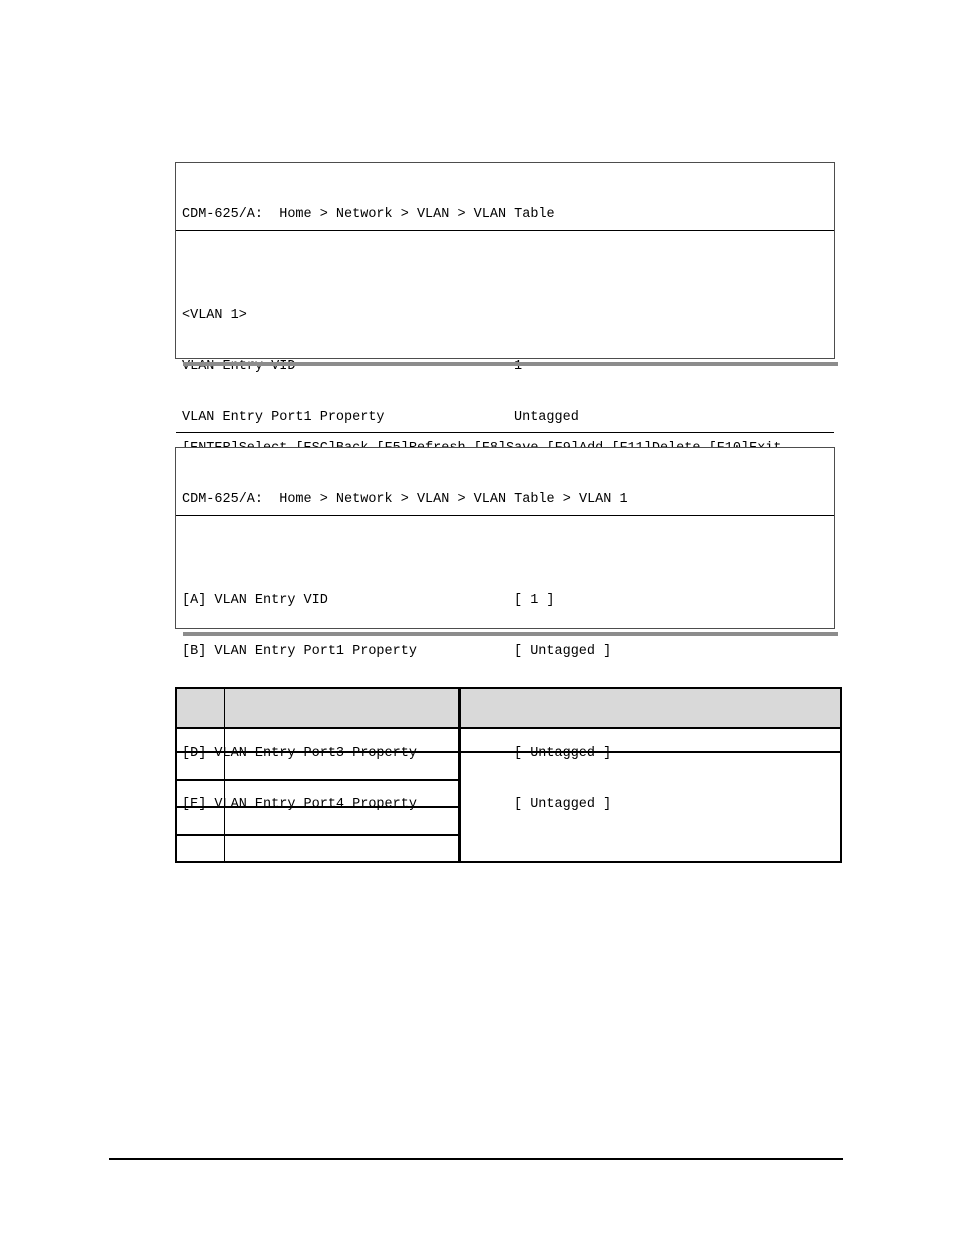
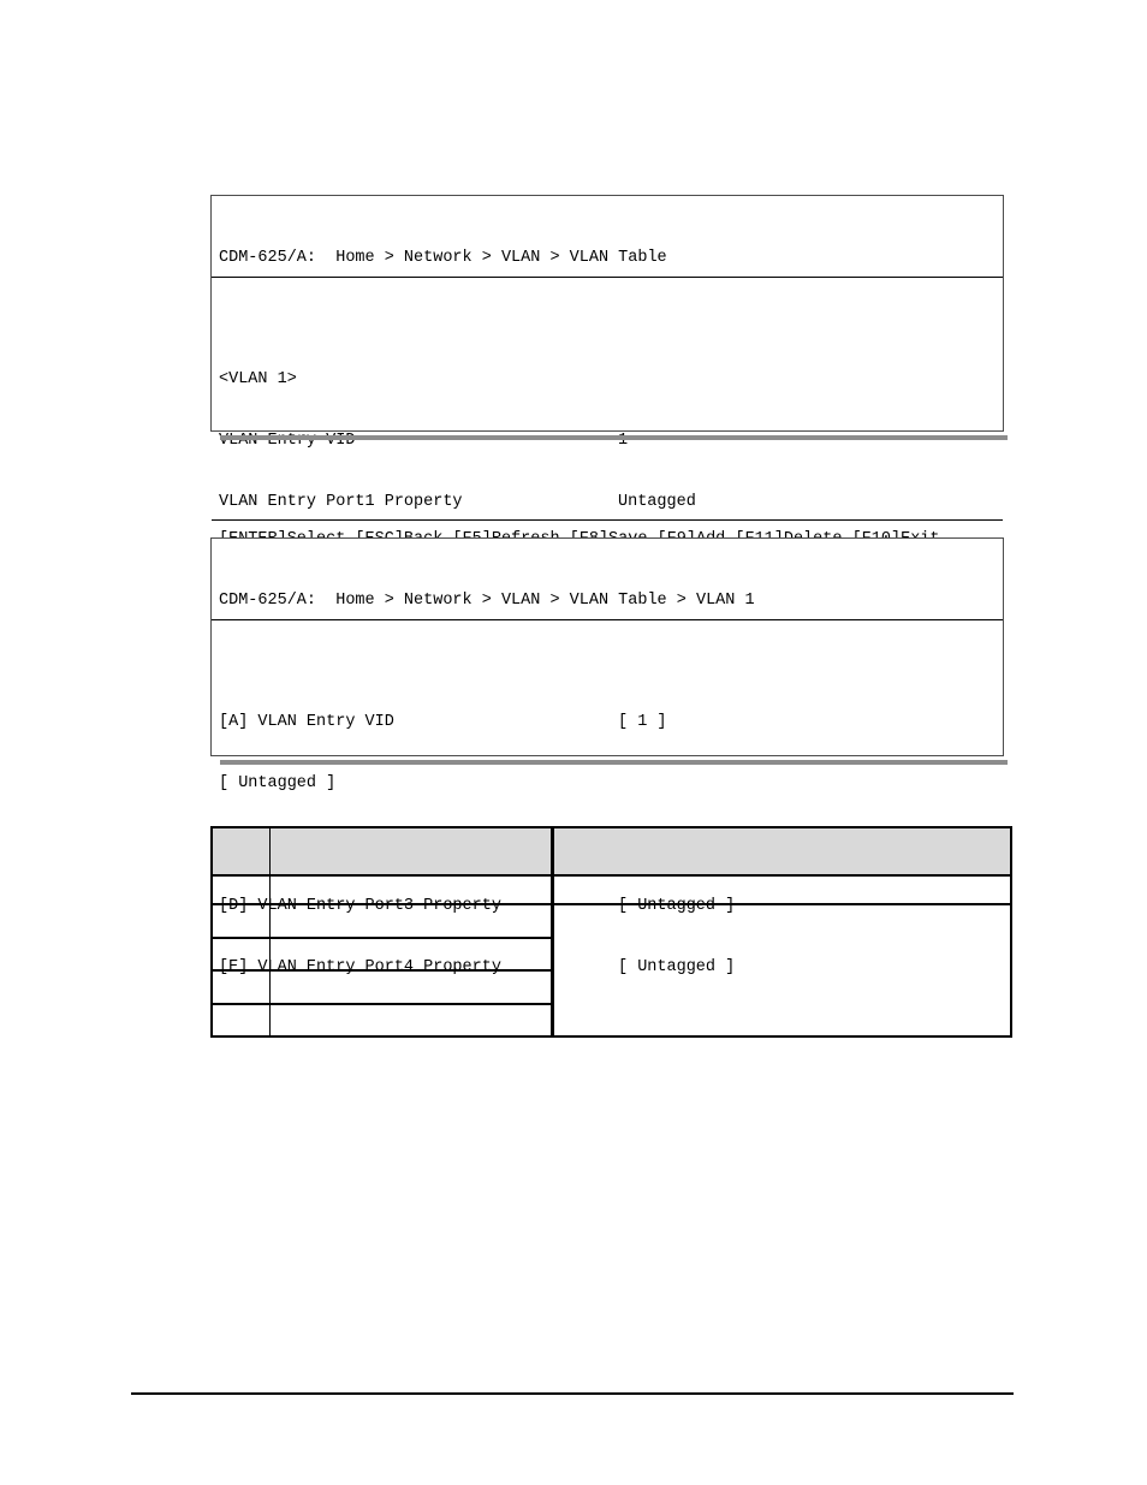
  CDM-625/A: Home > Network > VLAN > VLAN Table
  <VLAN 1>
  VLAN Entry VID
  1
  VLAN Entry Port1 Property
  Untagged
  CDM-625/A: Home > Network > VLAN > VLAN Table > VLAN 1
  [A] VLAN Entry VID
  [ 1 ]
- [B] VLAN Entry Port1 Property
  [ Untagged ]
  [D] VLAN Entry Port3 Property
  [ Untagged ]
  [E] VLAN Entry Port4 Property
  [ Untagged ]
